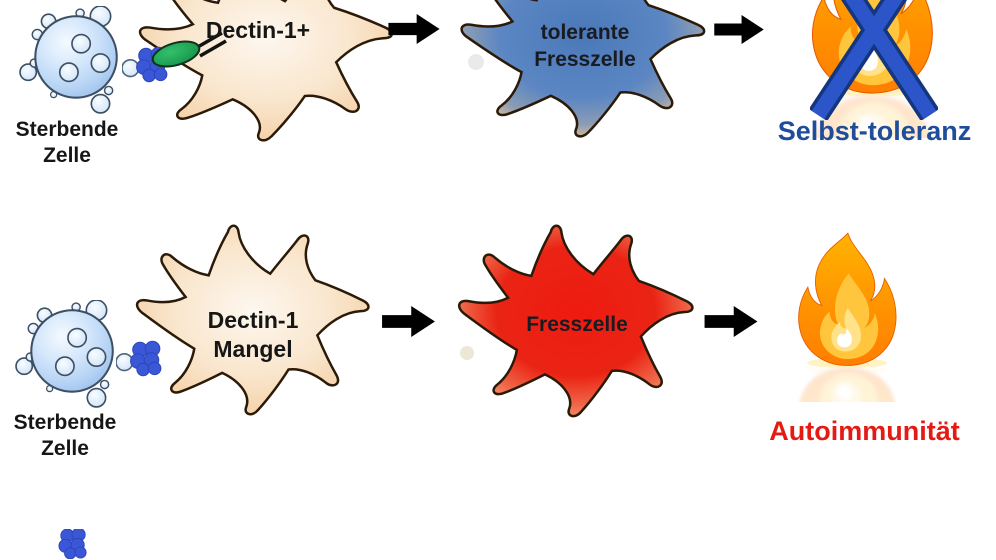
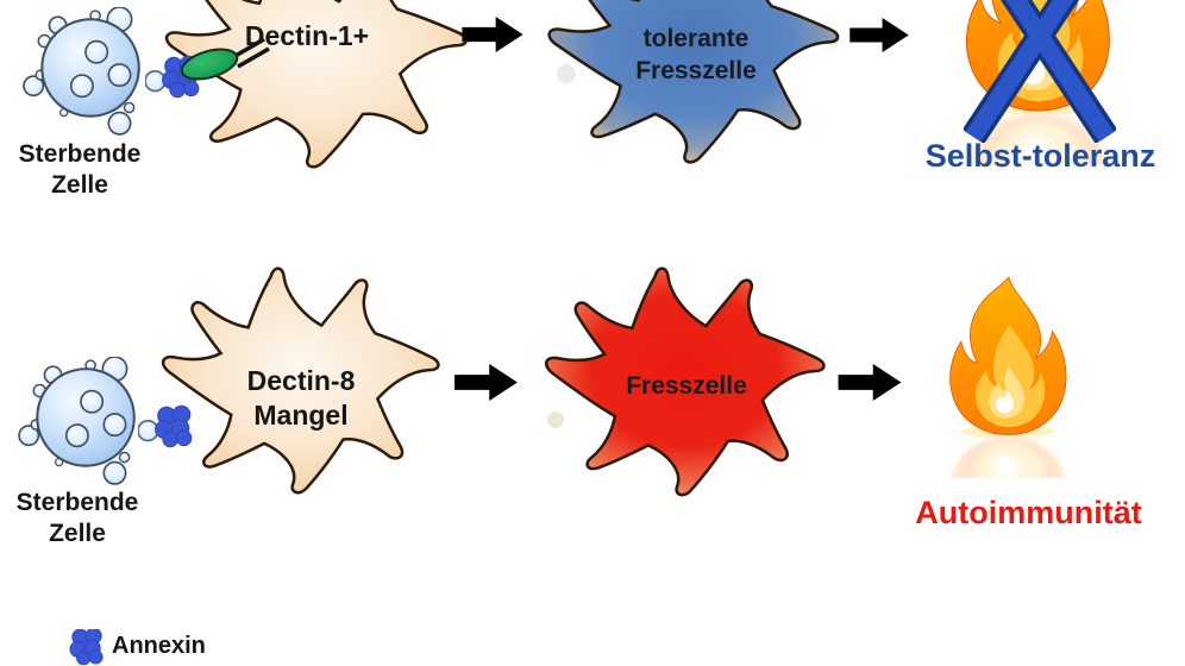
  Sterbende
  Zelle
  Dectin-1+
  tolerante
  Fresszelle
  Selbst-toleranz
  Sterbende
  Zelle
- Dectin-1
+ Dectin-8
  Mangel
  Fresszelle
  Autoimmunität
+ Annexin
